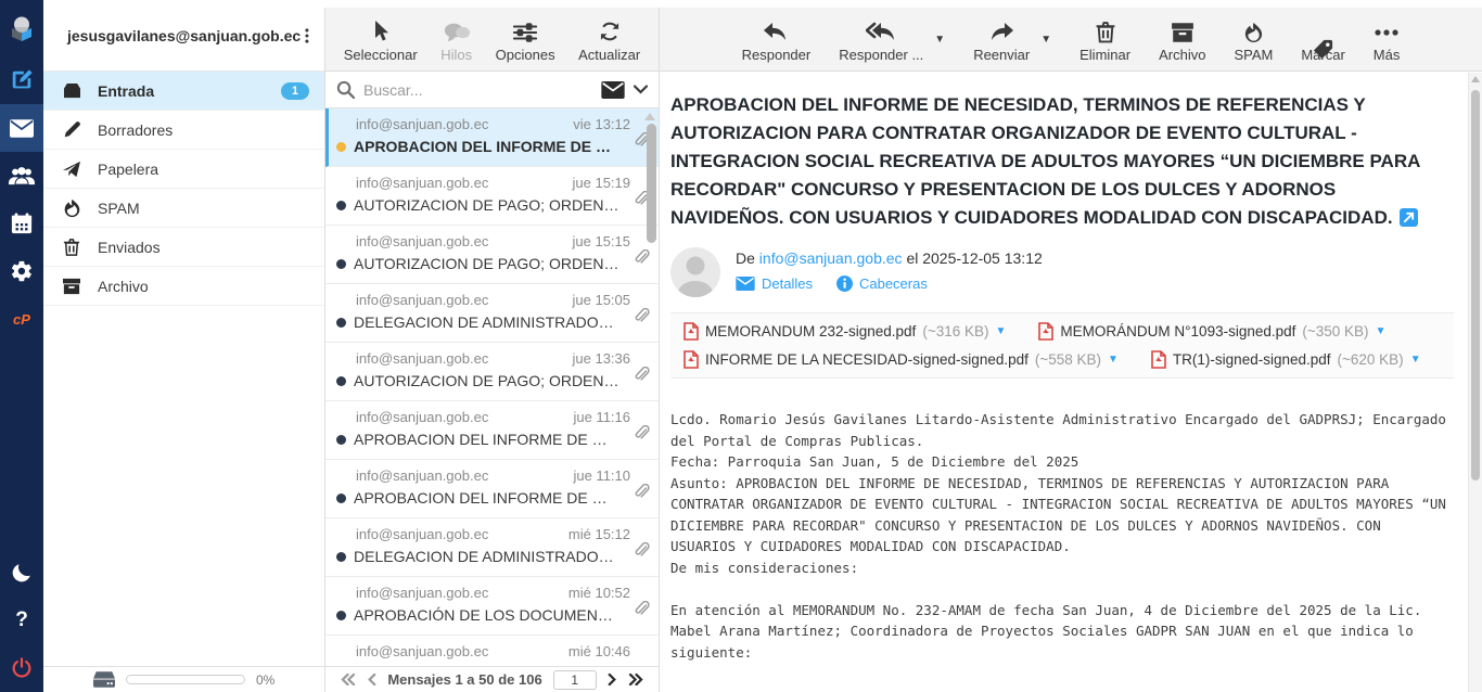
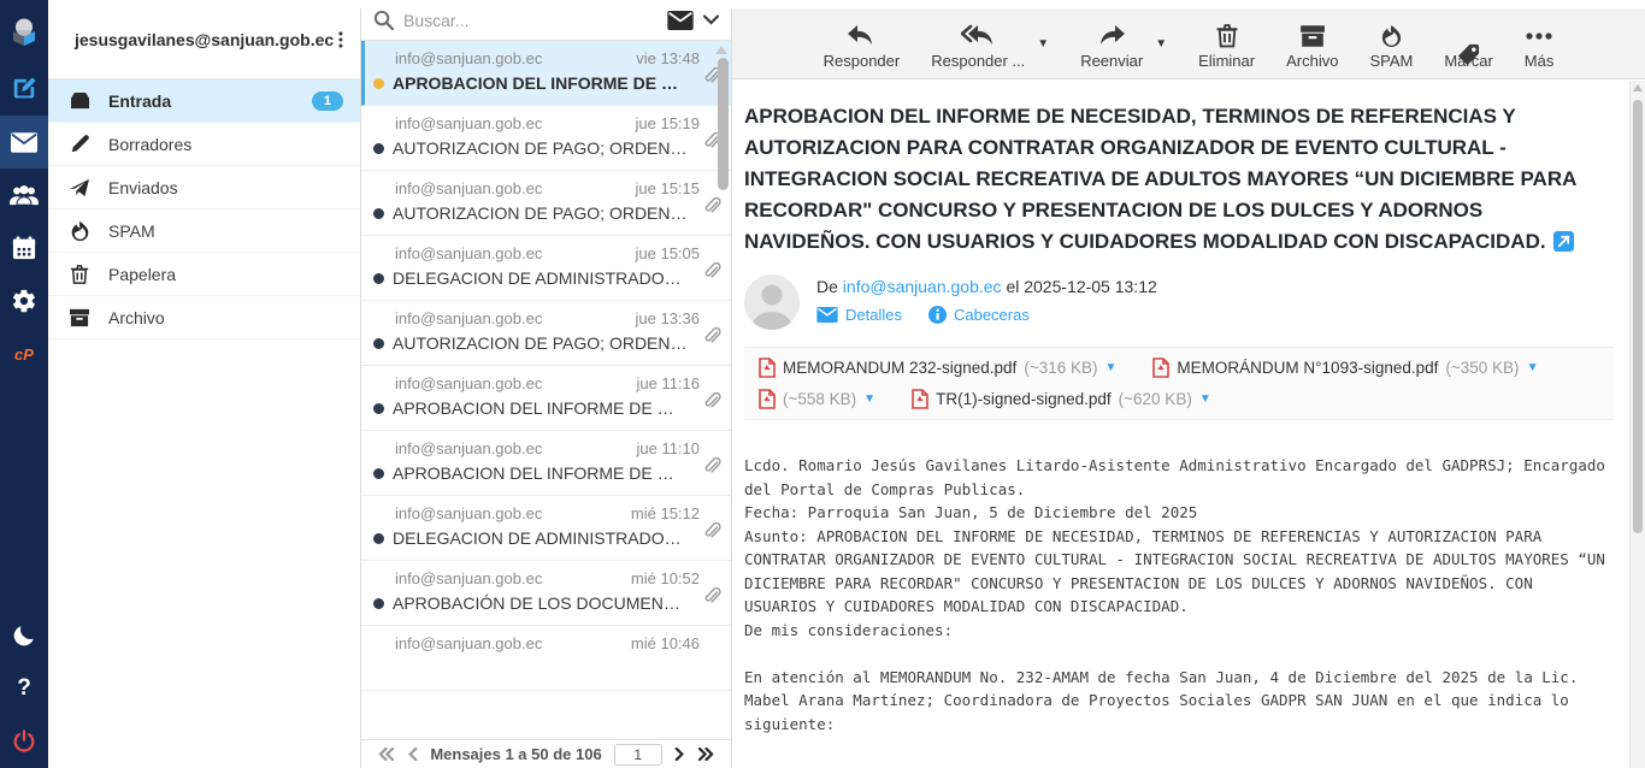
  cP
  ?
  jesusgavilanes@sanjuan.gob.ec
  Entrada
  1
  Borradores
- Papelera
+ Enviados
  SPAM
- Enviados
+ Papelera
  Archivo
- 0%
- Seleccionar
- Hilos
- Opciones
- Actualizar
  Buscar...
  info@sanjuan.gob.ec
- vie 13:12
+ vie 13:48
  APROBACION DEL INFORME DE …
  info@sanjuan.gob.ec
  jue 15:19
  AUTORIZACION DE PAGO; ORDEN…
  info@sanjuan.gob.ec
  jue 15:15
  AUTORIZACION DE PAGO; ORDEN…
  info@sanjuan.gob.ec
  jue 15:05
  DELEGACION DE ADMINISTRADO…
  info@sanjuan.gob.ec
  jue 13:36
  AUTORIZACION DE PAGO; ORDEN…
  info@sanjuan.gob.ec
  jue 11:16
  APROBACION DEL INFORME DE …
  info@sanjuan.gob.ec
  jue 11:10
  APROBACION DEL INFORME DE …
  info@sanjuan.gob.ec
  mié 15:12
  DELEGACION DE ADMINISTRADO…
  info@sanjuan.gob.ec
  mié 10:52
  APROBACIÓN DE LOS DOCUMEN…
  info@sanjuan.gob.ec
  mié 10:46
  Mensajes 1 a 50 de 106
  1
  Responder
  Responder ...
  ▼
  Reenviar
  ▼
  Eliminar
  Archivo
  SPAM
  Marcar
  Más
  APROBACION DEL INFORME DE NECESIDAD, TERMINOS DE REFERENCIAS Y AUTORIZACION PARA CONTRATAR ORGANIZADOR DE EVENTO CULTURAL - INTEGRACION SOCIAL RECREATIVA DE ADULTOS MAYORES “UN DICIEMBRE PARA RECORDAR" CONCURSO Y PRESENTACION DE LOS DULCES Y ADORNOS NAVIDEÑOS. CON USUARIOS Y CUIDADORES MODALIDAD CON DISCAPACIDAD.
  De info@sanjuan.gob.ec el 2025-12-05 13:12
  Detalles
  Cabeceras
  MEMORANDUM 232-signed.pdf
  (~316 KB)
  ▼
  MEMORÁNDUM N°1093-signed.pdf
  (~350 KB)
  ▼
- INFORME DE LA NECESIDAD-signed-signed.pdf
  (~558 KB)
  ▼
  TR(1)-signed-signed.pdf
  (~620 KB)
  ▼
  Lcdo. Romario Jesús Gavilanes Litardo-Asistente Administrativo Encargado del GADPRSJ; Encargado del Portal de Compras Publicas.
  Fecha: Parroquia San Juan, 5 de Diciembre del 2025
  Asunto: APROBACION DEL INFORME DE NECESIDAD, TERMINOS DE REFERENCIAS Y AUTORIZACION PARA CONTRATAR ORGANIZADOR DE EVENTO CULTURAL - INTEGRACION SOCIAL RECREATIVA DE ADULTOS MAYORES “UN DICIEMBRE PARA RECORDAR" CONCURSO Y PRESENTACION DE LOS DULCES Y ADORNOS NAVIDEÑOS. CON USUARIOS Y CUIDADORES MODALIDAD CON DISCAPACIDAD.
  De mis consideraciones:
  En atención al MEMORANDUM No. 232-AMAM de fecha San Juan, 4 de Diciembre del 2025 de la Lic. Mabel Arana Martínez; Coordinadora de Proyectos Sociales GADPR SAN JUAN en el que indica lo siguiente:
